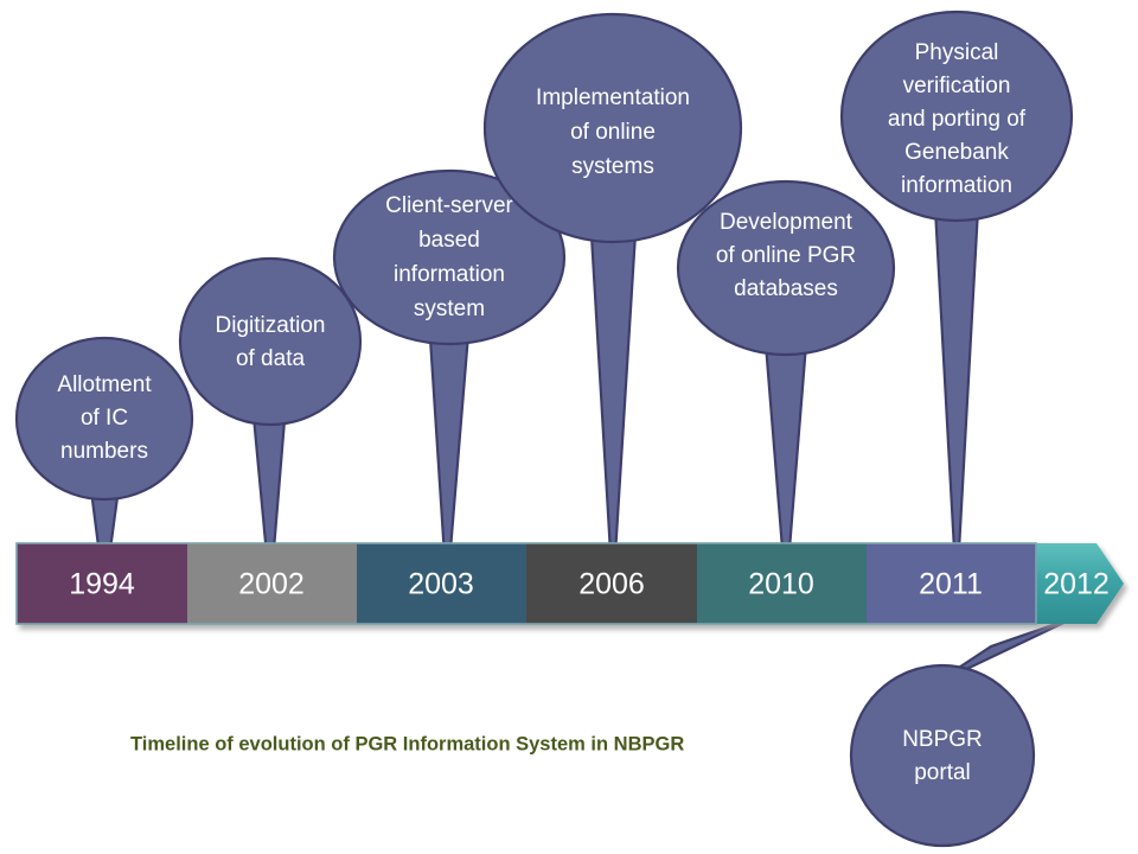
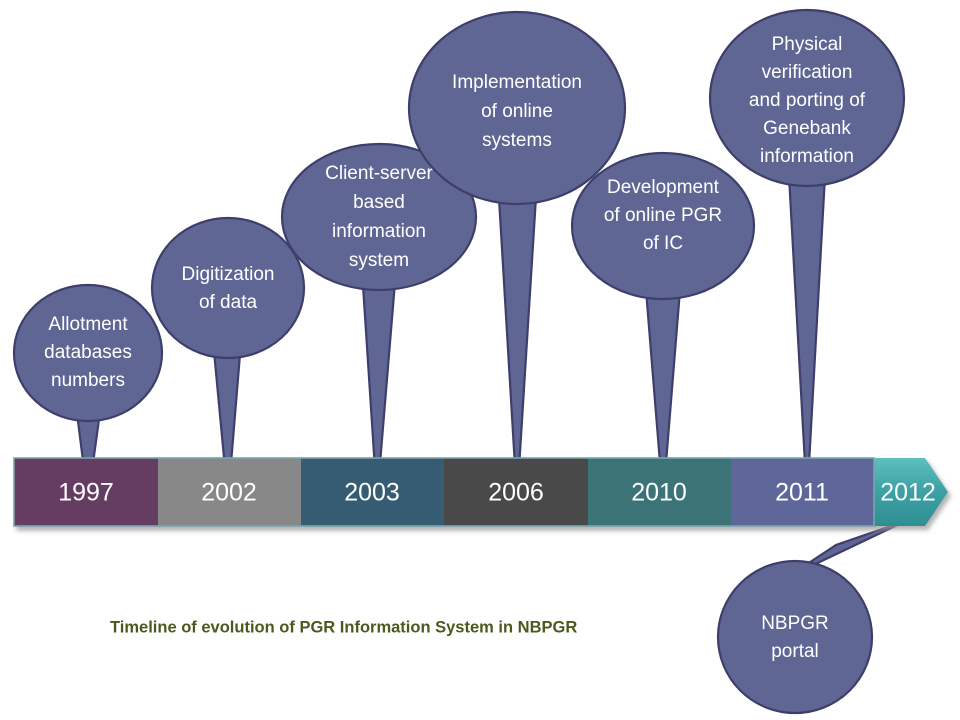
- 1994
+ 1997
  2002
  2003
  2006
  2010
  2011
  2012
  Allotment
- of IC
+ databases
  numbers
  Digitization
  of data
  Client-server
  based
  information
  system
  Implementation
  of online
  systems
  Development
  of online PGR
- databases
+ of IC
  Physical
  verification
  and porting of
  Genebank
  information
  NBPGR
  portal
  Timeline of evolution of PGR Information System in NBPGR
